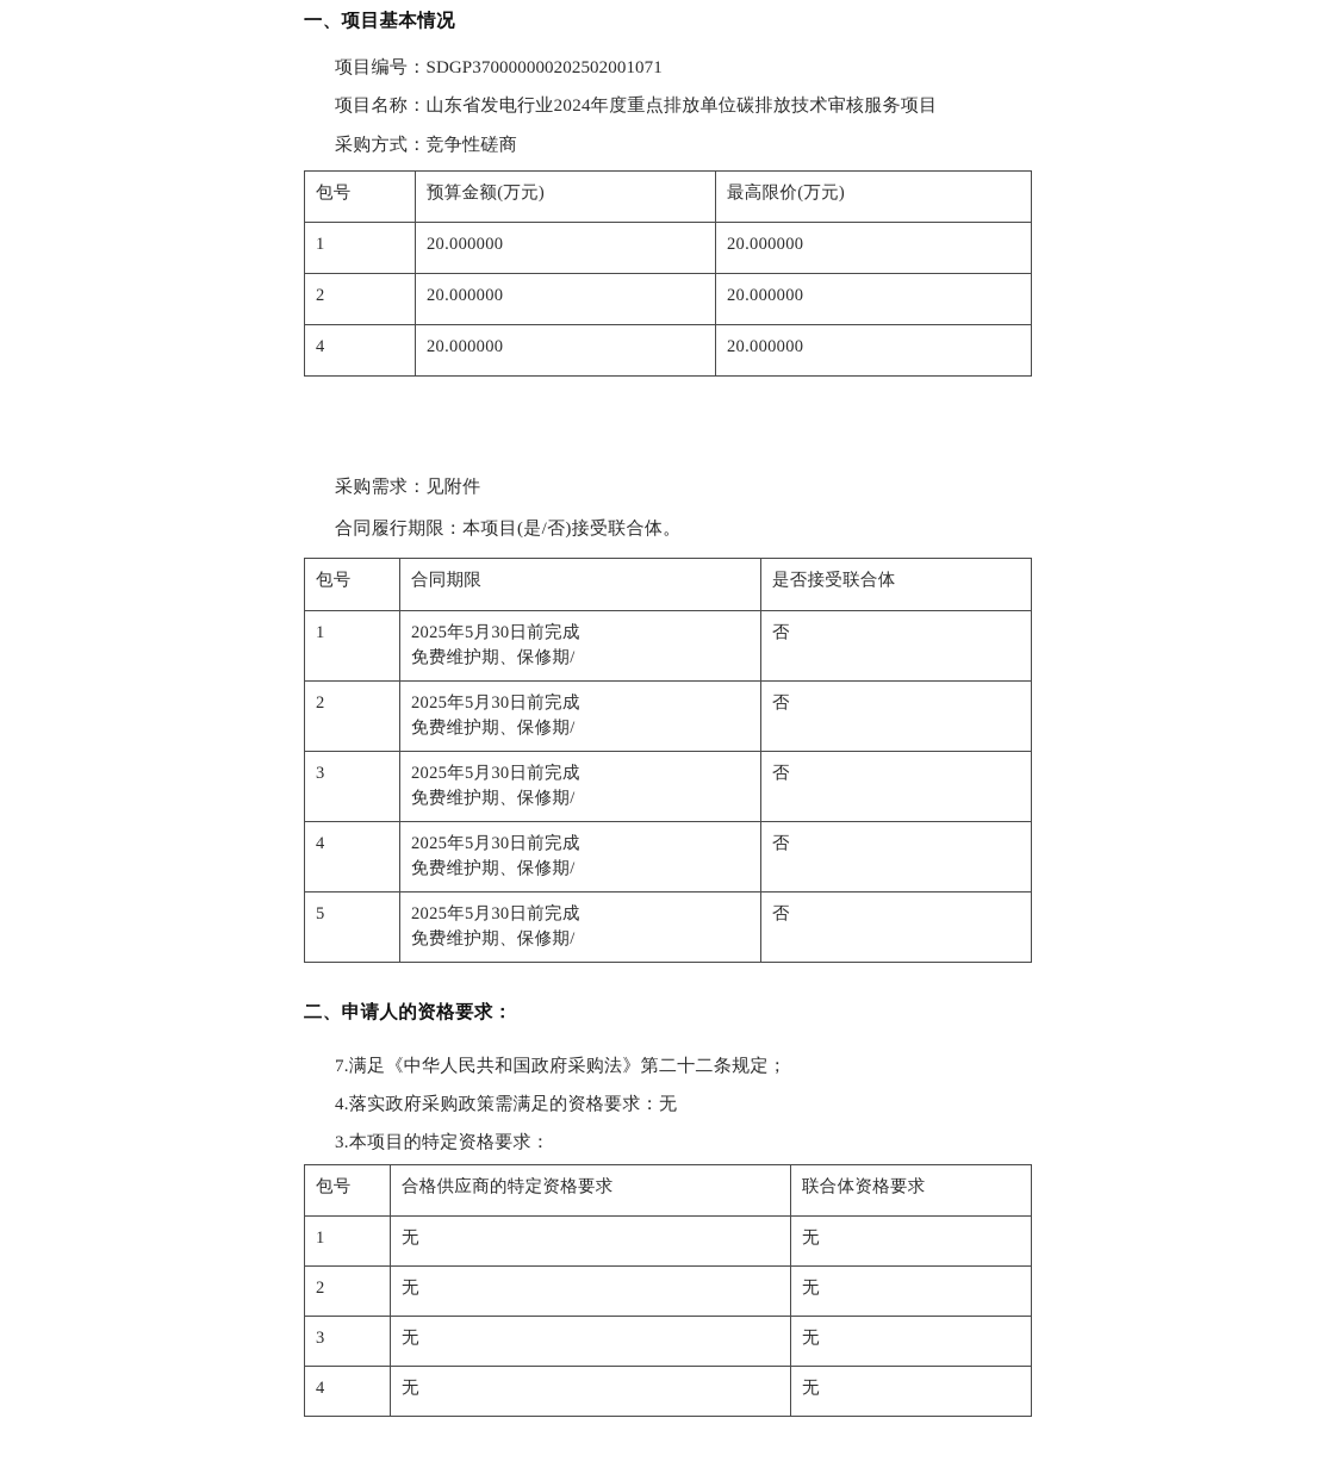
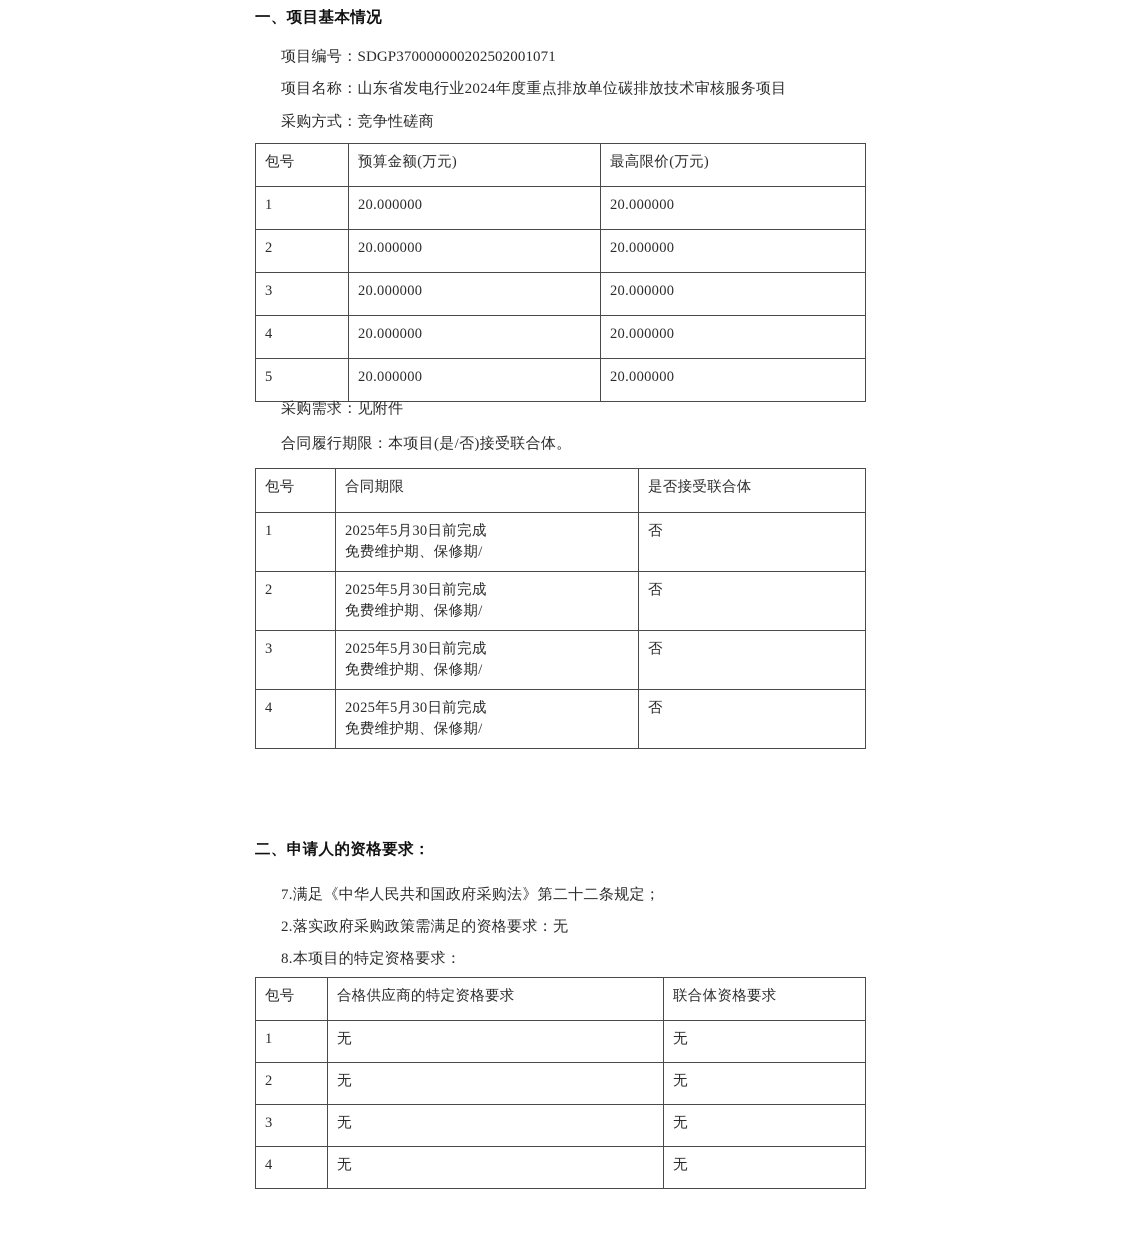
  一、项目基本情况
  项目编号：SDGP370000000202502001071
  项目名称：山东省发电行业2024年度重点排放单位碳排放技术审核服务项目
  采购方式：竞争性磋商
  包号	预算金额(万元)	最高限价(万元)
  1	20.000000	20.000000
  2	20.000000	20.000000
+ 3	20.000000	20.000000
  4	20.000000	20.000000
+ 5	20.000000	20.000000
  采购需求：见附件
  合同履行期限：本项目(是/否)接受联合体。
  包号	合同期限	是否接受联合体
  1	2025年5月30日前完成 免费维护期、保修期/	否
  2	2025年5月30日前完成 免费维护期、保修期/	否
  3	2025年5月30日前完成 免费维护期、保修期/	否
  4	2025年5月30日前完成 免费维护期、保修期/	否
- 5	2025年5月30日前完成 免费维护期、保修期/	否
  二、申请人的资格要求：
  7.满足《中华人民共和国政府采购法》第二十二条规定；
- 4.落实政府采购政策需满足的资格要求：无
+ 2.落实政府采购政策需满足的资格要求：无
- 3.本项目的特定资格要求：
+ 8.本项目的特定资格要求：
  包号	合格供应商的特定资格要求	联合体资格要求
  1	无	无
  2	无	无
  3	无	无
  4	无	无
